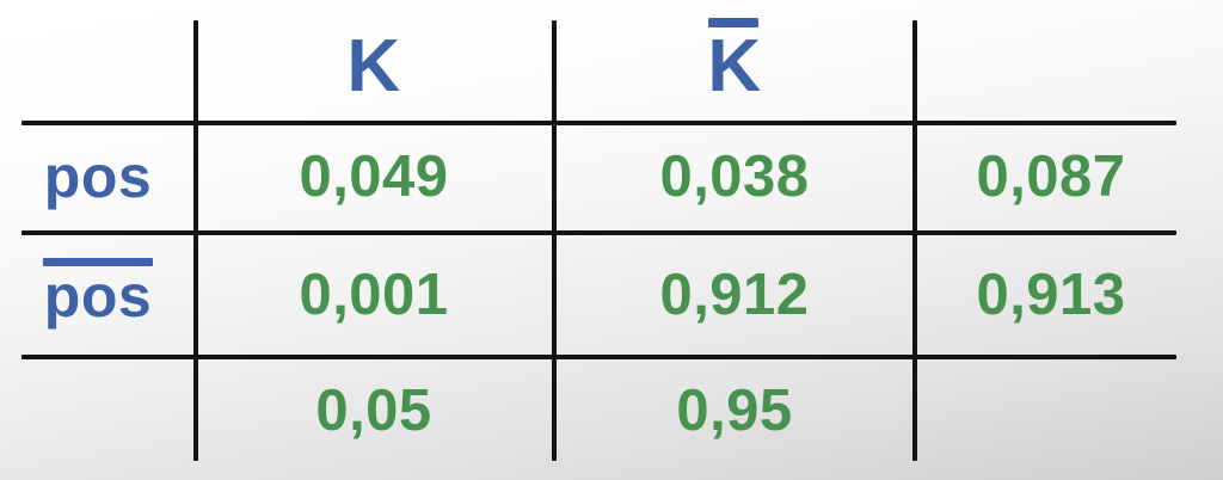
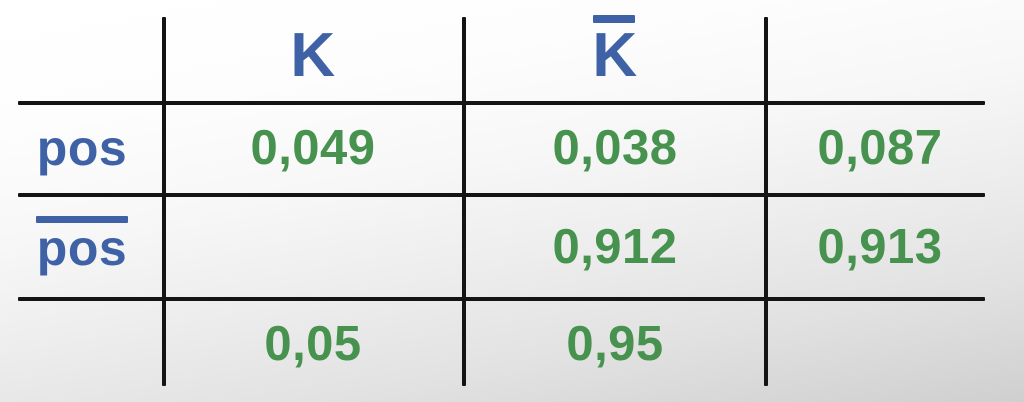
  K
  K
  pos
  0,049
  0,038
  0,087
  pos
- 0,001
  0,912
  0,913
  0,05
  0,95
